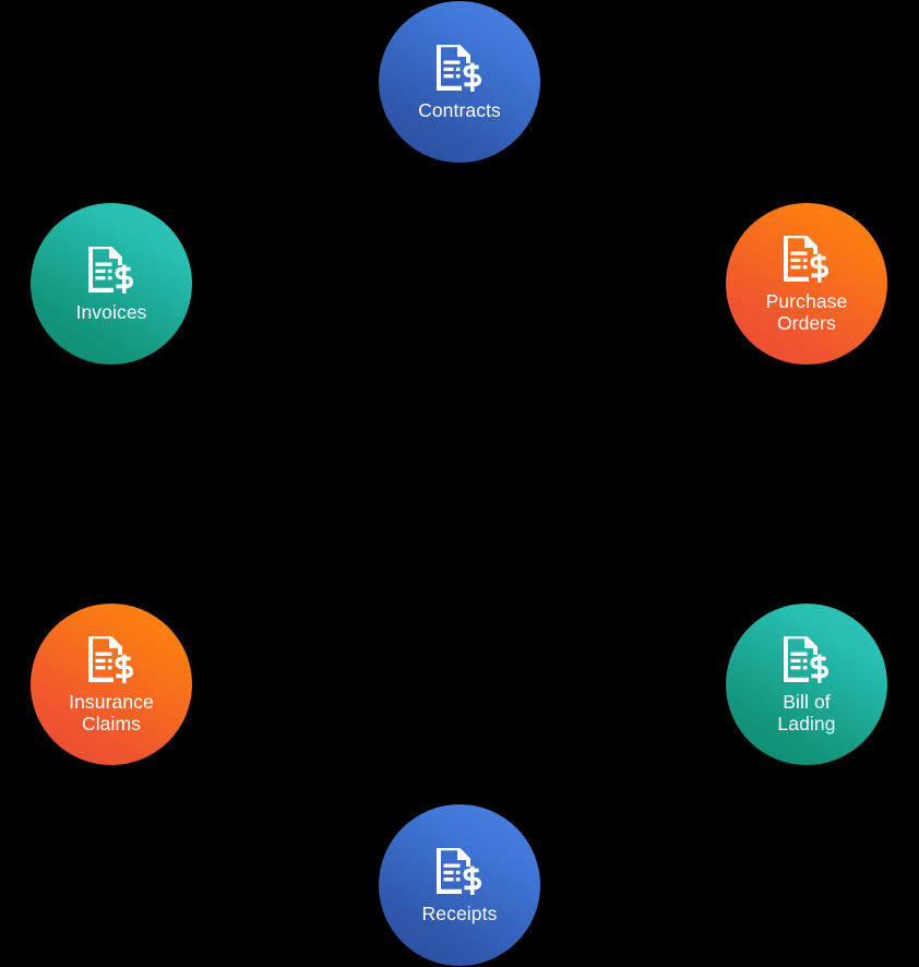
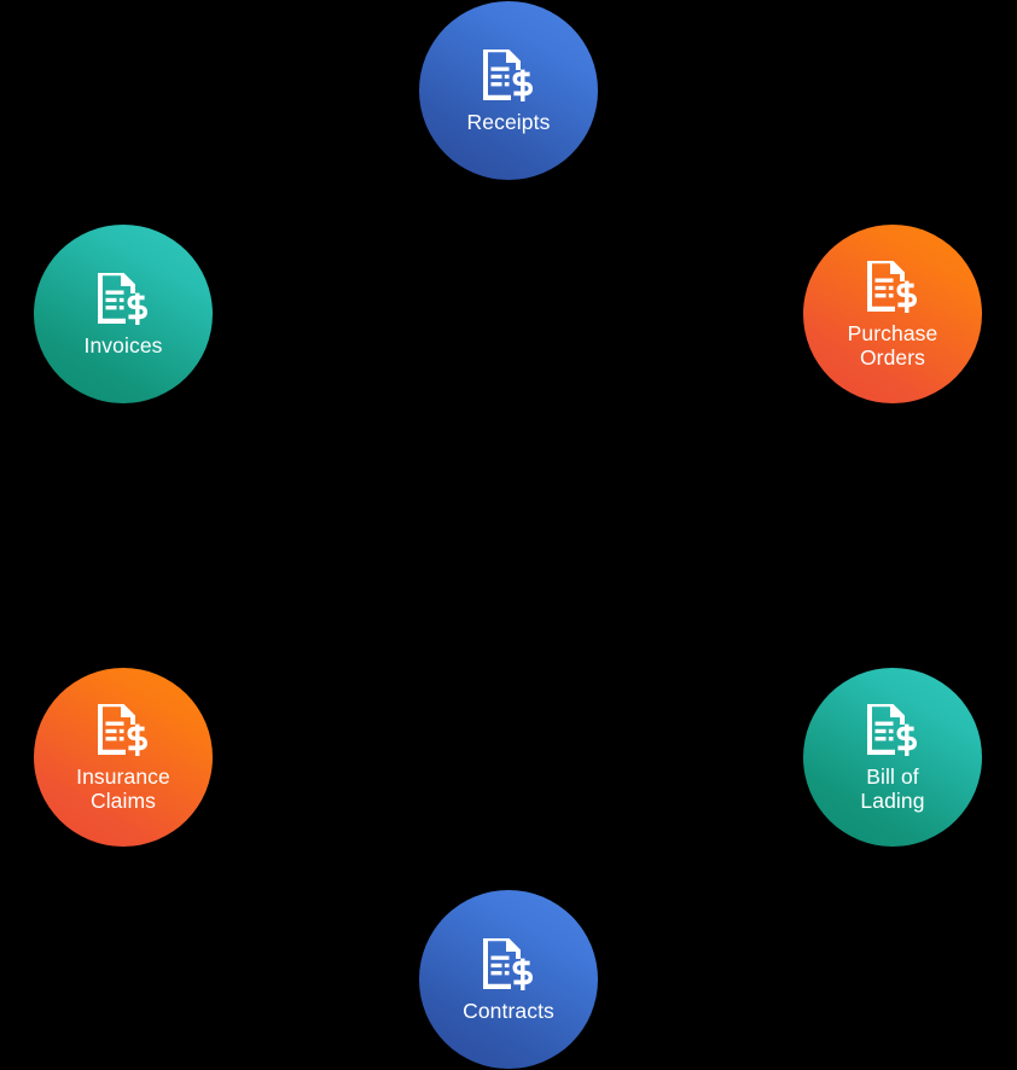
- Contracts
+ Receipts
  Invoices
  Purchase
  Orders
  Insurance
  Claims
  Bill of
  Lading
- Receipts
+ Contracts
